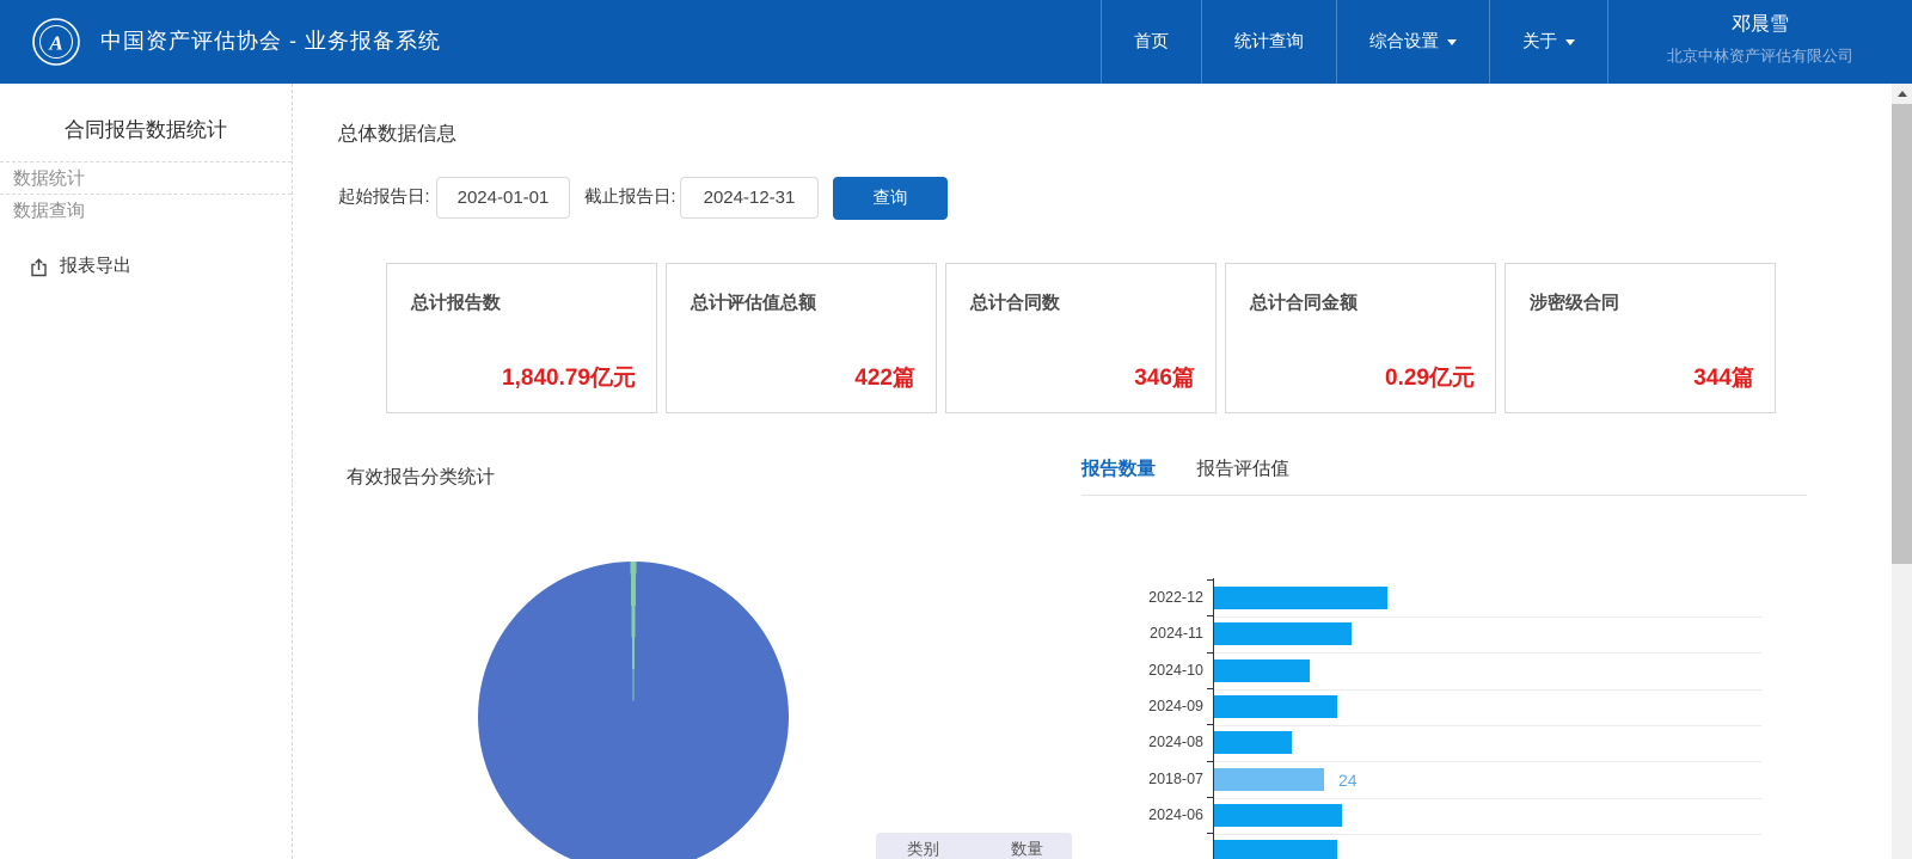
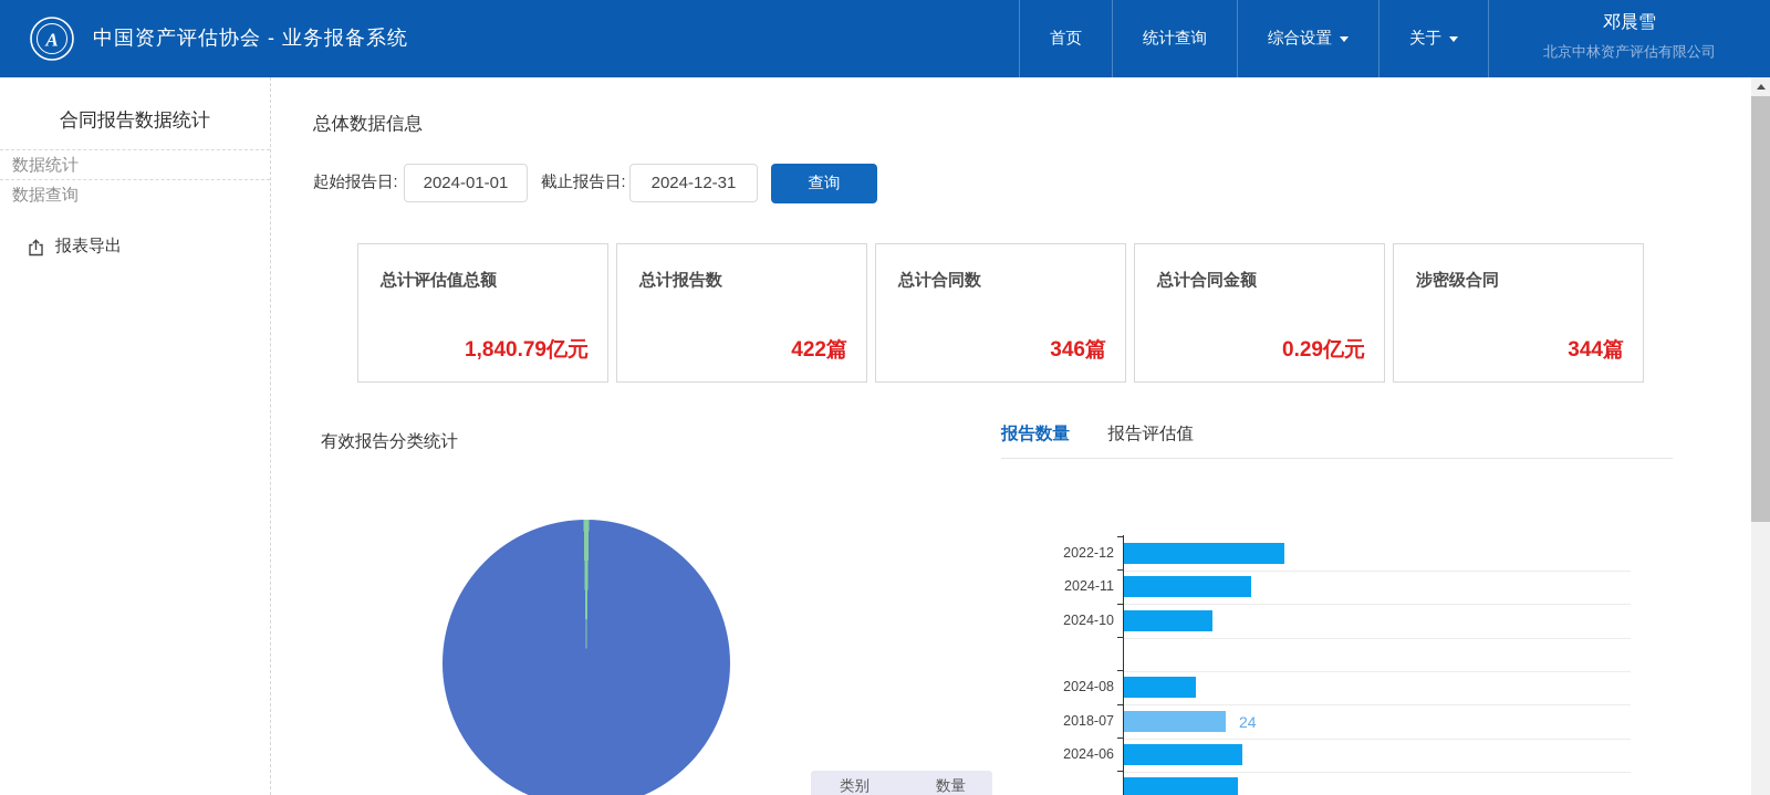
  A
  中国资产评估协会 - 业务报备系统
  首页
  统计查询
  综合设置
  关于
  邓晨雪
  北京中林资产评估有限公司
  合同报告数据统计
  数据统计
  数据查询
  报表导出
  总体数据信息
  起始报告日:
  2024-01-01
  截止报告日:
  2024-12-31
  查询
- 总计报告数
+ 总计评估值总额
  1,840.79亿元
- 总计评估值总额
+ 总计报告数
  422篇
  总计合同数
  346篇
  总计合同金额
  0.29亿元
  涉密级合同
  344篇
  有效报告分类统计
  类别
  数量
  报告数量 报告评估值
  2022-12
  2024-11
  2024-10
- 2024-09
  2024-08
  2018-07
  24
  2024-06
